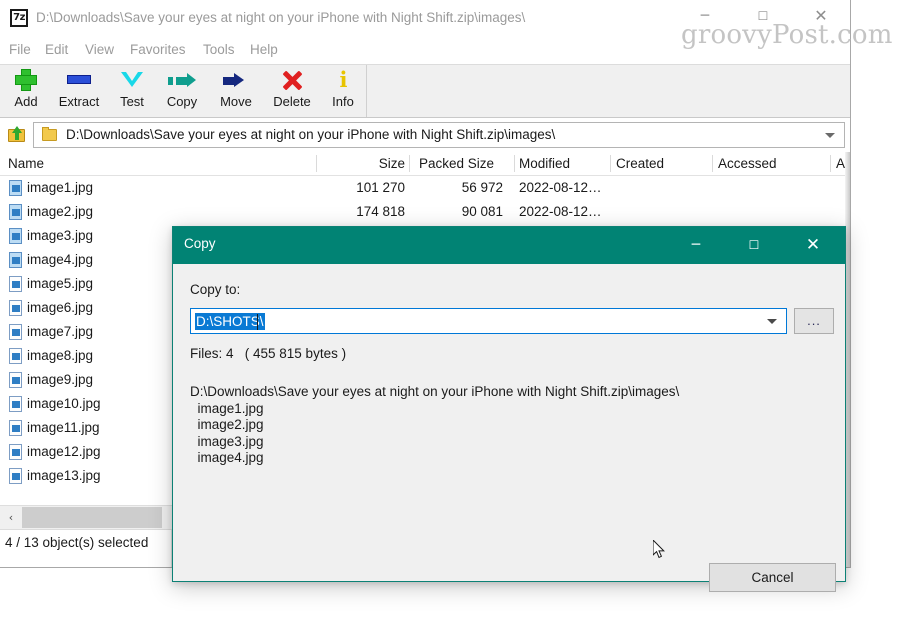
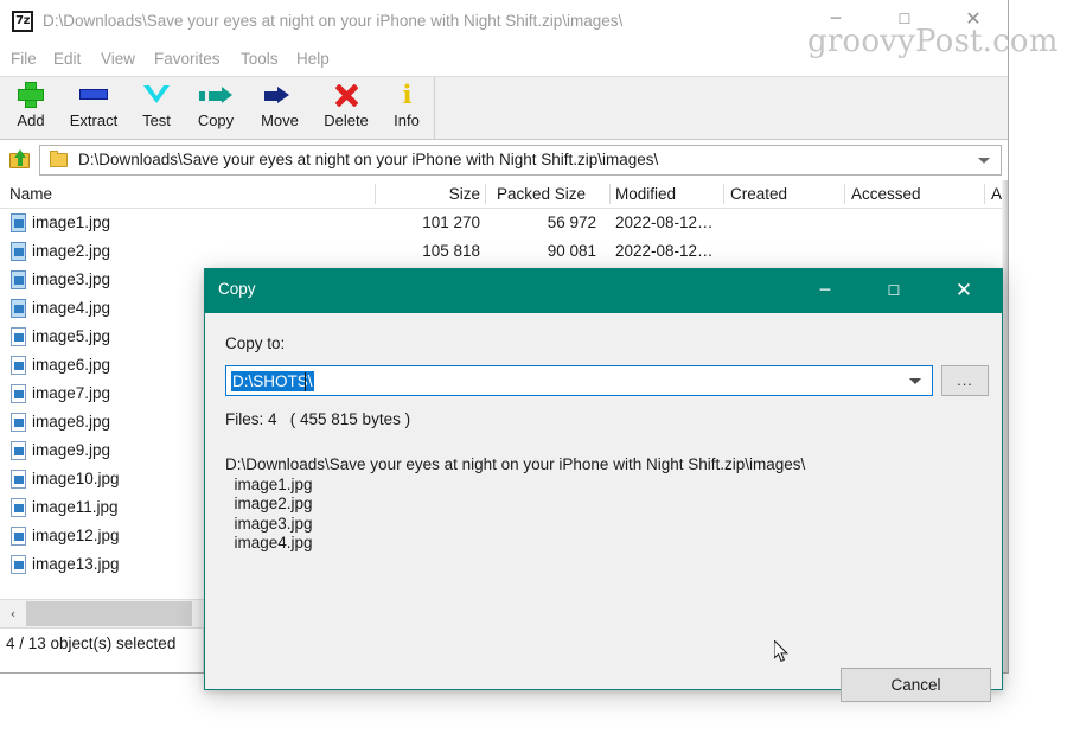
  7z
  D:\Downloads\Save your eyes at night on your iPhone with Night Shift.zip\images\
  ─
  ☐
  ✕
  File
  Edit
  View
  Favorites
  Tools
  Help
  Add
  Extract
  Test
  Copy
  Move
  Delete
  i
  Info
  D:\Downloads\Save your eyes at night on your iPhone with Night Shift.zip\images\
  Name
  Size
  Packed Size
  Modified
  Created
  Accessed
  A
  image1.jpg
  101 270
  56 972
  2022-08-12…
  image2.jpg
- 174 818
+ 105 818
  90 081
  2022-08-12…
  image3.jpg
  image4.jpg
  image5.jpg
  image6.jpg
  image7.jpg
  image8.jpg
  image9.jpg
  image10.jpg
  image11.jpg
  image12.jpg
  image13.jpg
  ‹
  4 / 13 object(s) selected
  Copy
  ─
  ☐
  ✕
  Copy to:
  D:\SHOTS\
  ...
  Files: 4 ( 455 815 bytes )
  D:\Downloads\Save your eyes at night on your iPhone with Night Shift.zip\images\
  image1.jpg
  image2.jpg
  image3.jpg
  image4.jpg
  Cancel
  groovyPost.com
